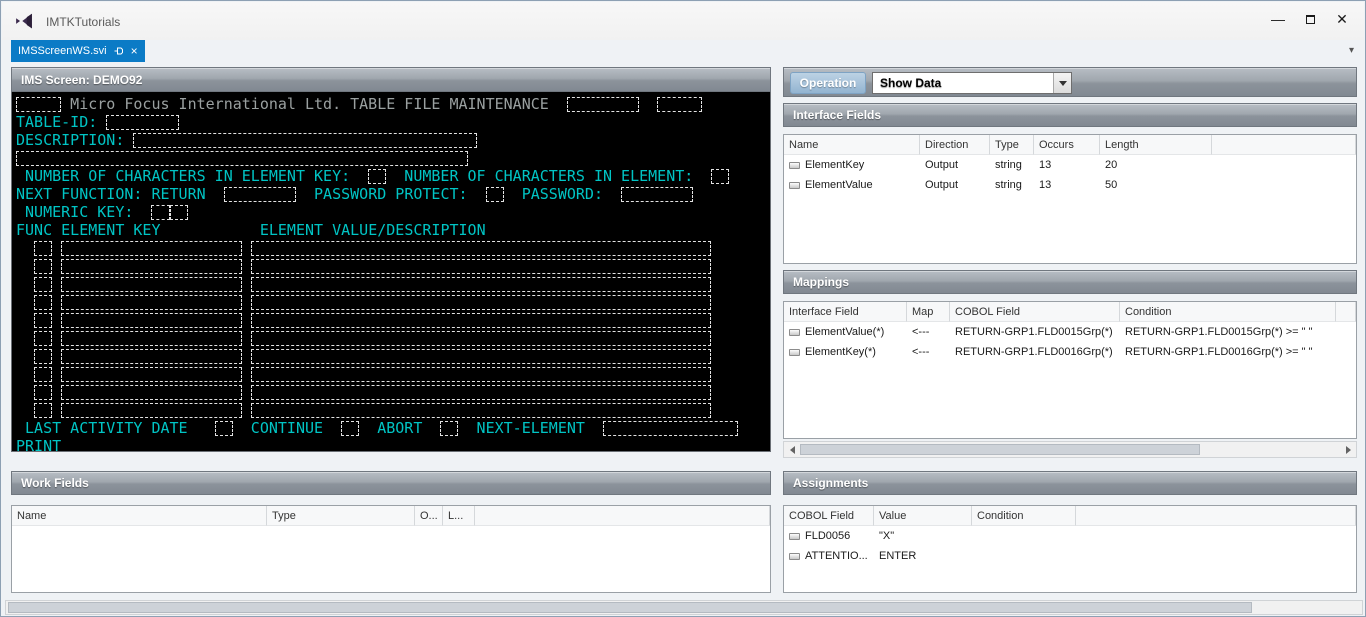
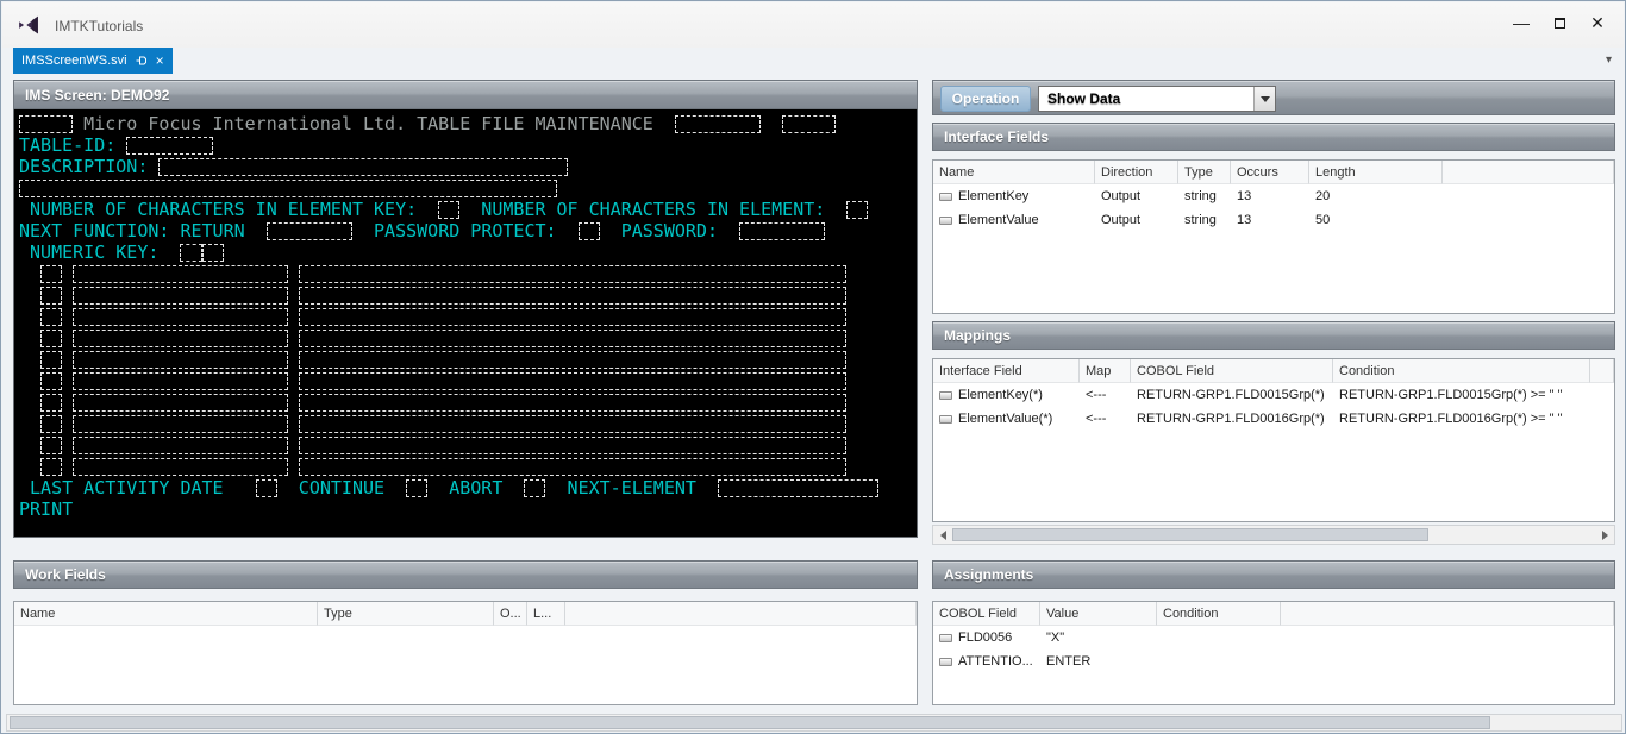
  IMTKTutorials
  —
  ✕
  IMSScreenWS.svi
  ×
  ▾
  IMS Screen: DEMO92
  Micro Focus International Ltd. TABLE FILE MAINTENANCE
  TABLE-ID:
  DESCRIPTION:
  NUMBER OF CHARACTERS IN ELEMENT KEY:
  NUMBER OF CHARACTERS IN ELEMENT:
  NEXT FUNCTION: RETURN
  PASSWORD PROTECT:
  PASSWORD:
  NUMERIC KEY:
- FUNC ELEMENT KEY ELEMENT VALUE/DESCRIPTION
  LAST ACTIVITY DATE
  CONTINUE
  ABORT
  NEXT-ELEMENT
  PRINT
  Work Fields
  Name
  Type
  O...
  L...
  Operation
  Show Data
  Interface Fields
  Name
  Direction
  Type
  Occurs
  Length
  ElementKey
  Output
  string
  13
  20
  ElementValue
  Output
  string
  13
  50
  Mappings
  Interface Field
  Map
  COBOL Field
  Condition
- ElementValue(*)
+ ElementKey(*)
  <---
  RETURN-GRP1.FLD0015Grp(*)
  RETURN-GRP1.FLD0015Grp(*) >= " "
- ElementKey(*)
+ ElementValue(*)
  <---
  RETURN-GRP1.FLD0016Grp(*)
  RETURN-GRP1.FLD0016Grp(*) >= " "
  Assignments
  COBOL Field
  Value
  Condition
  FLD0056
  "X"
  ATTENTIO...
  ENTER
